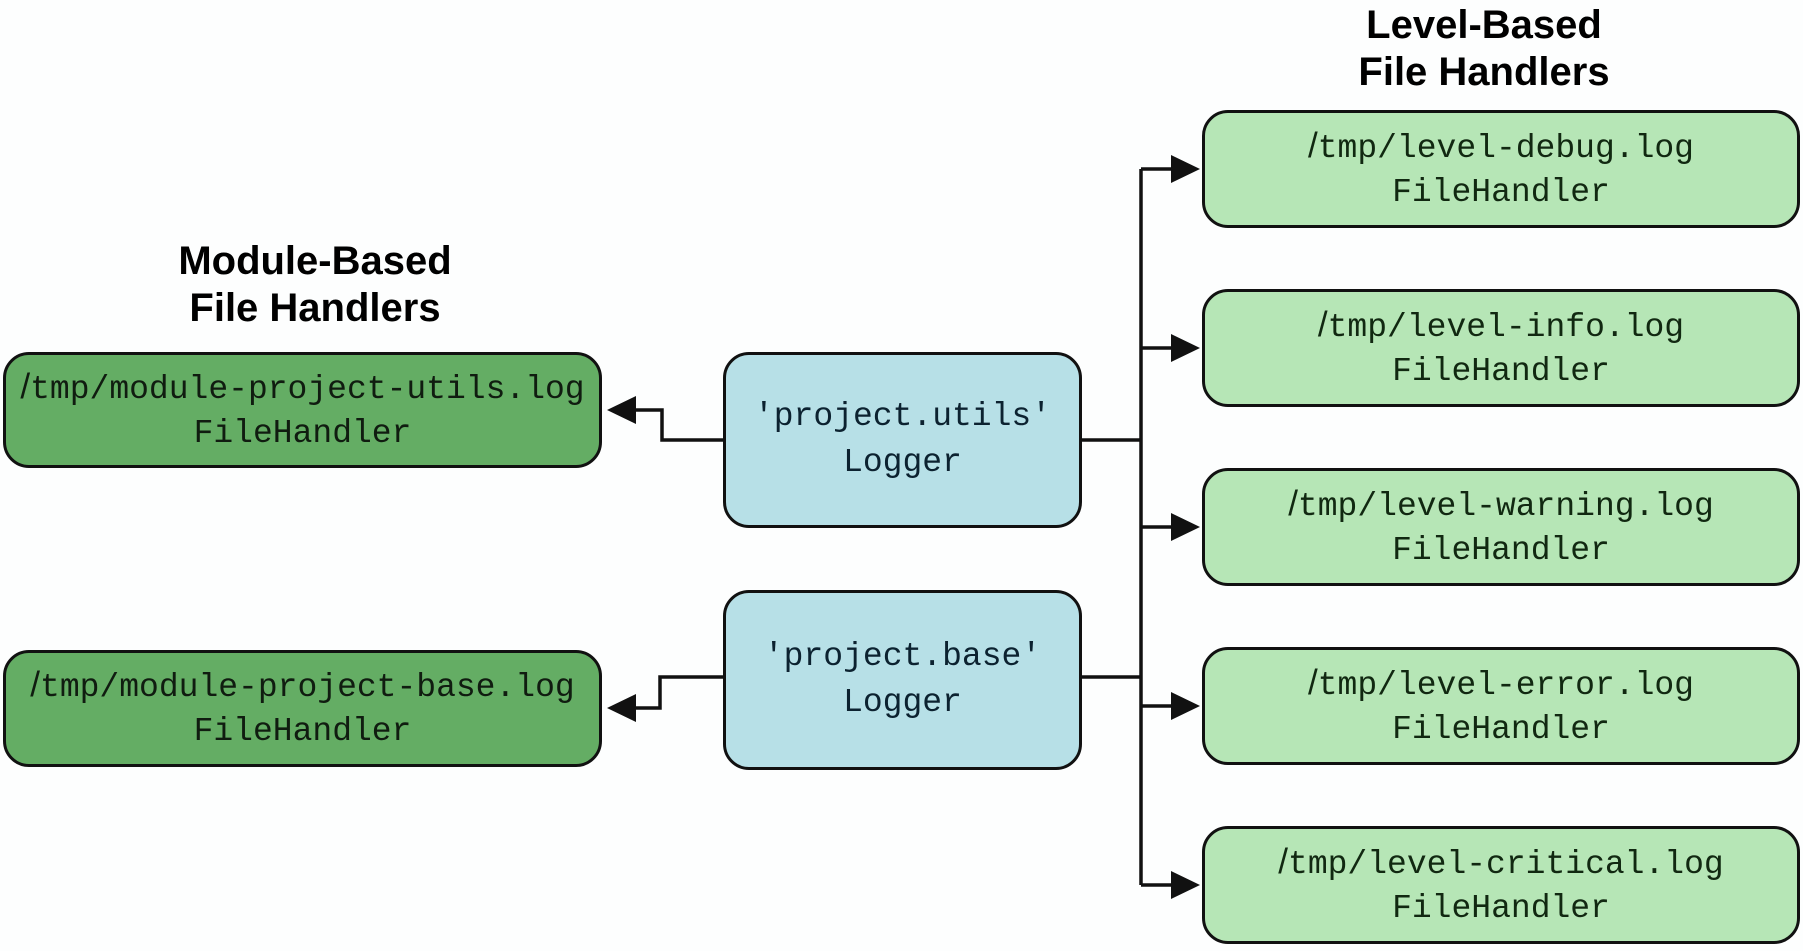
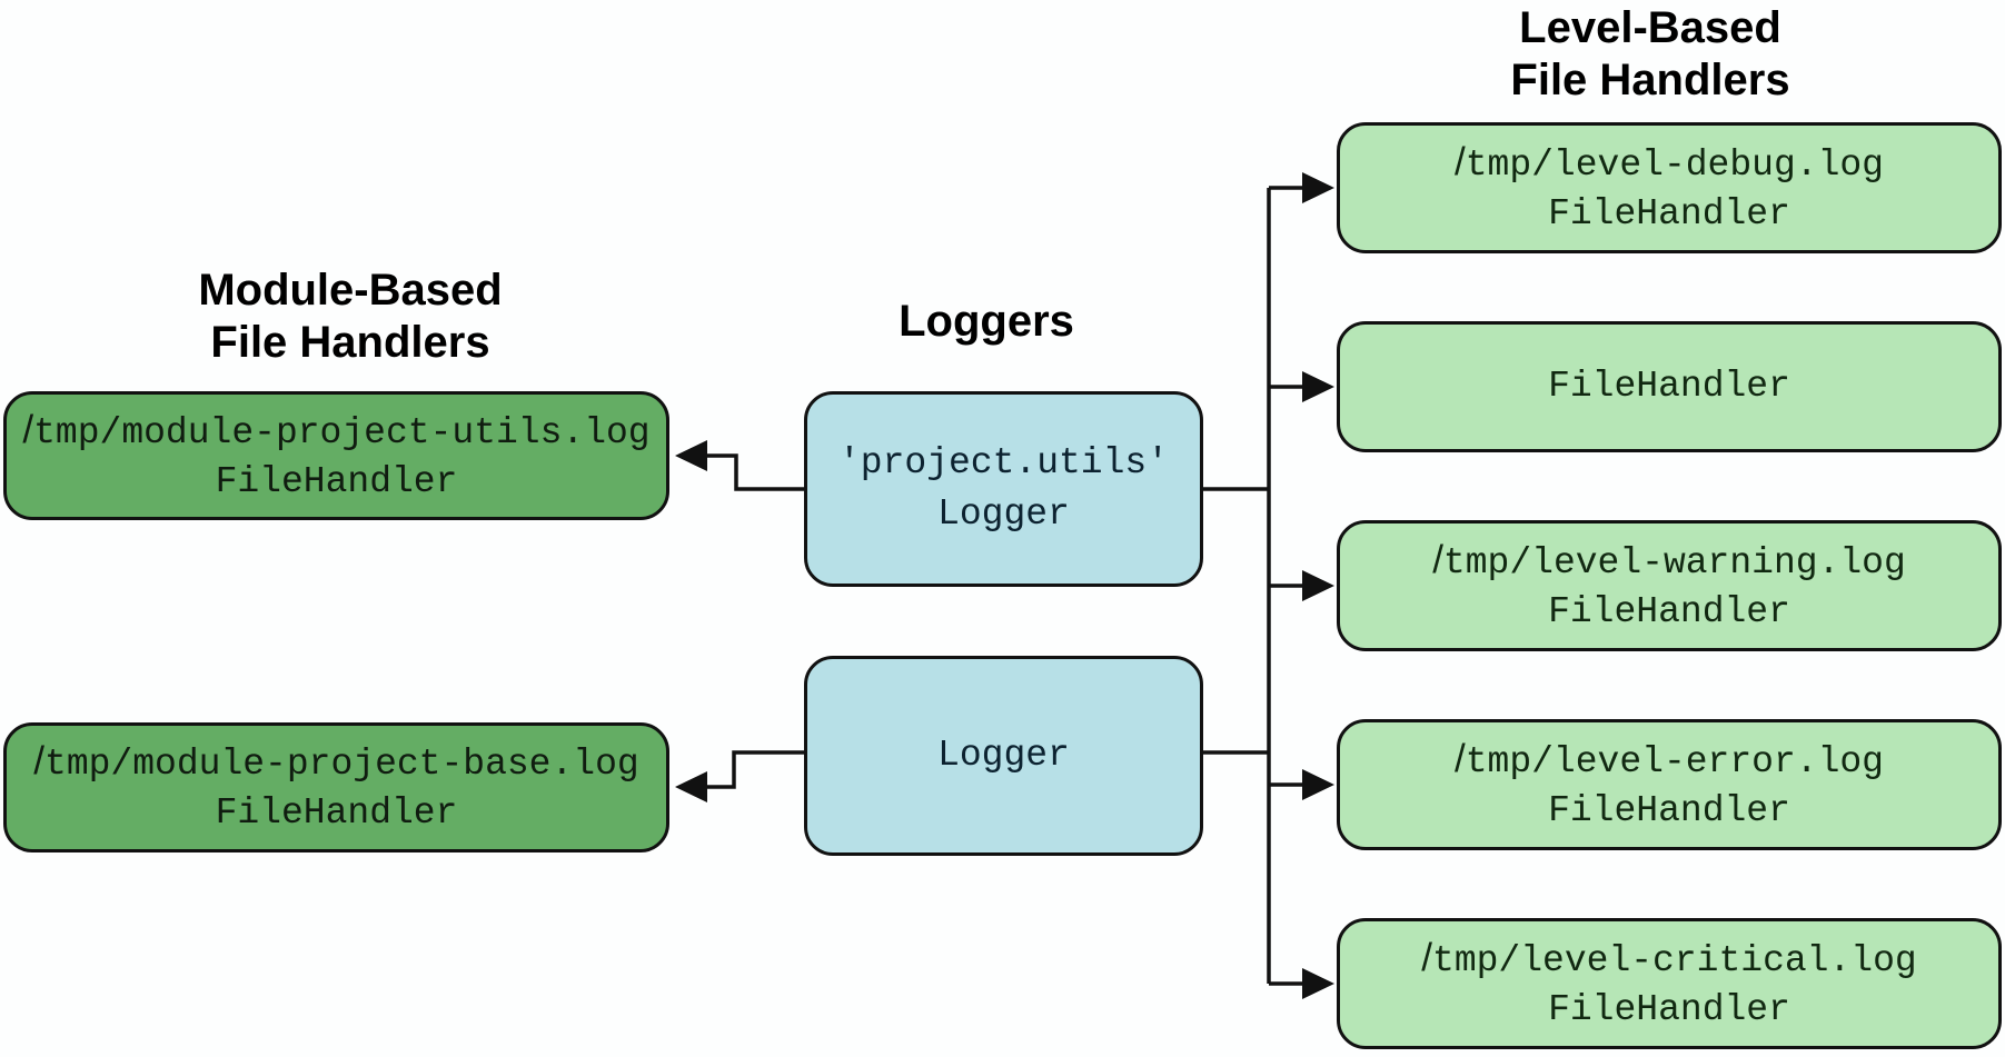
  Module-Based
  File Handlers
+ Loggers
  Level-Based
  File Handlers
  /tmp/module-project-utils.log
  FileHandler
  /tmp/module-project-base.log
  FileHandler
  'project.utils'
  Logger
- 'project.base'
  Logger
  /tmp/level-debug.log
  FileHandler
- /tmp/level-info.log
  FileHandler
  /tmp/level-warning.log
  FileHandler
  /tmp/level-error.log
  FileHandler
  /tmp/level-critical.log
  FileHandler
